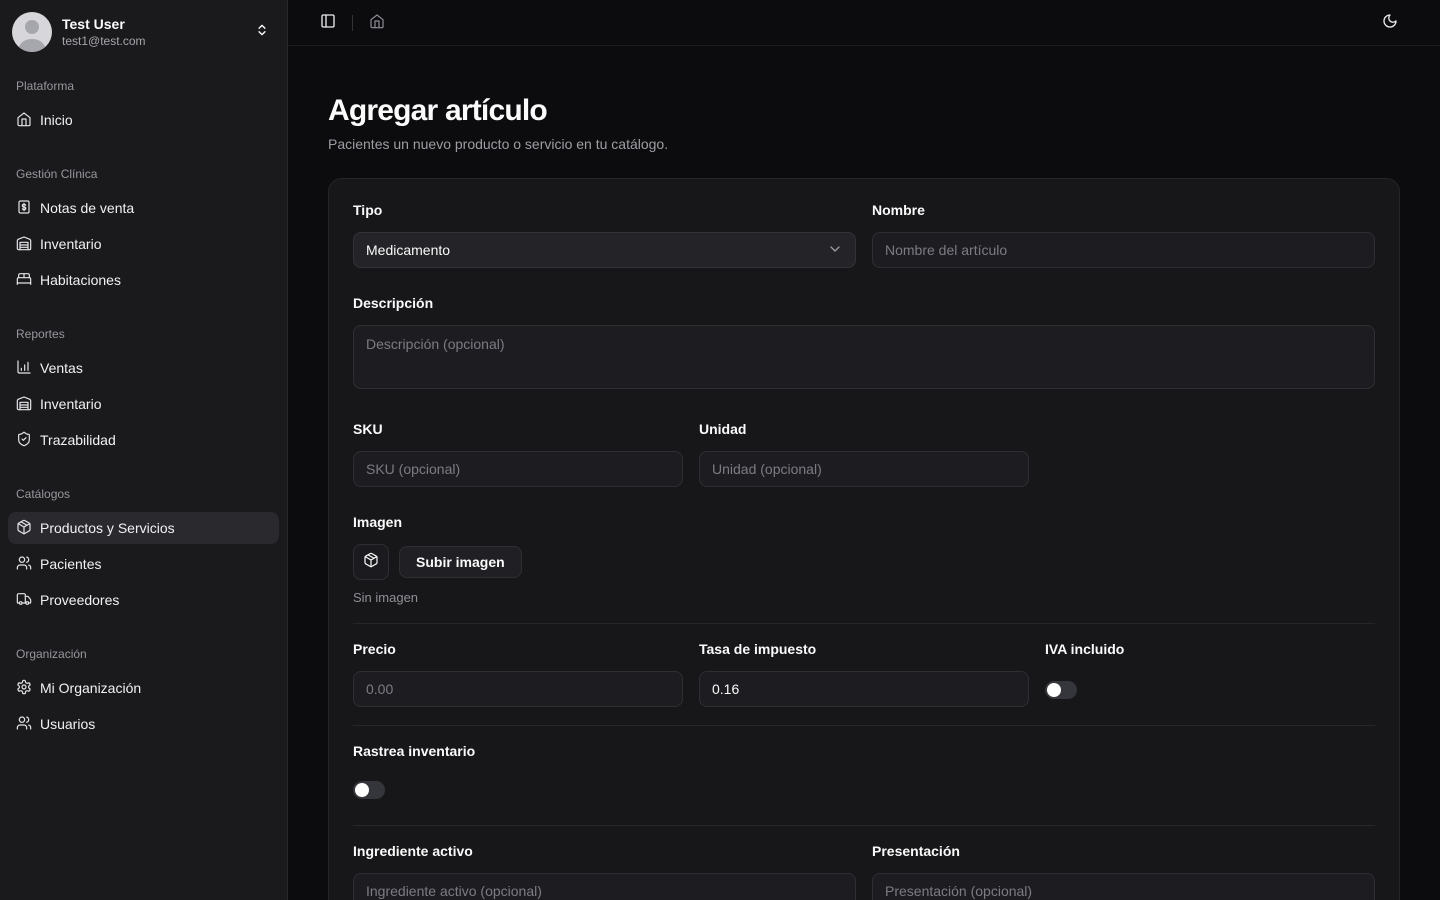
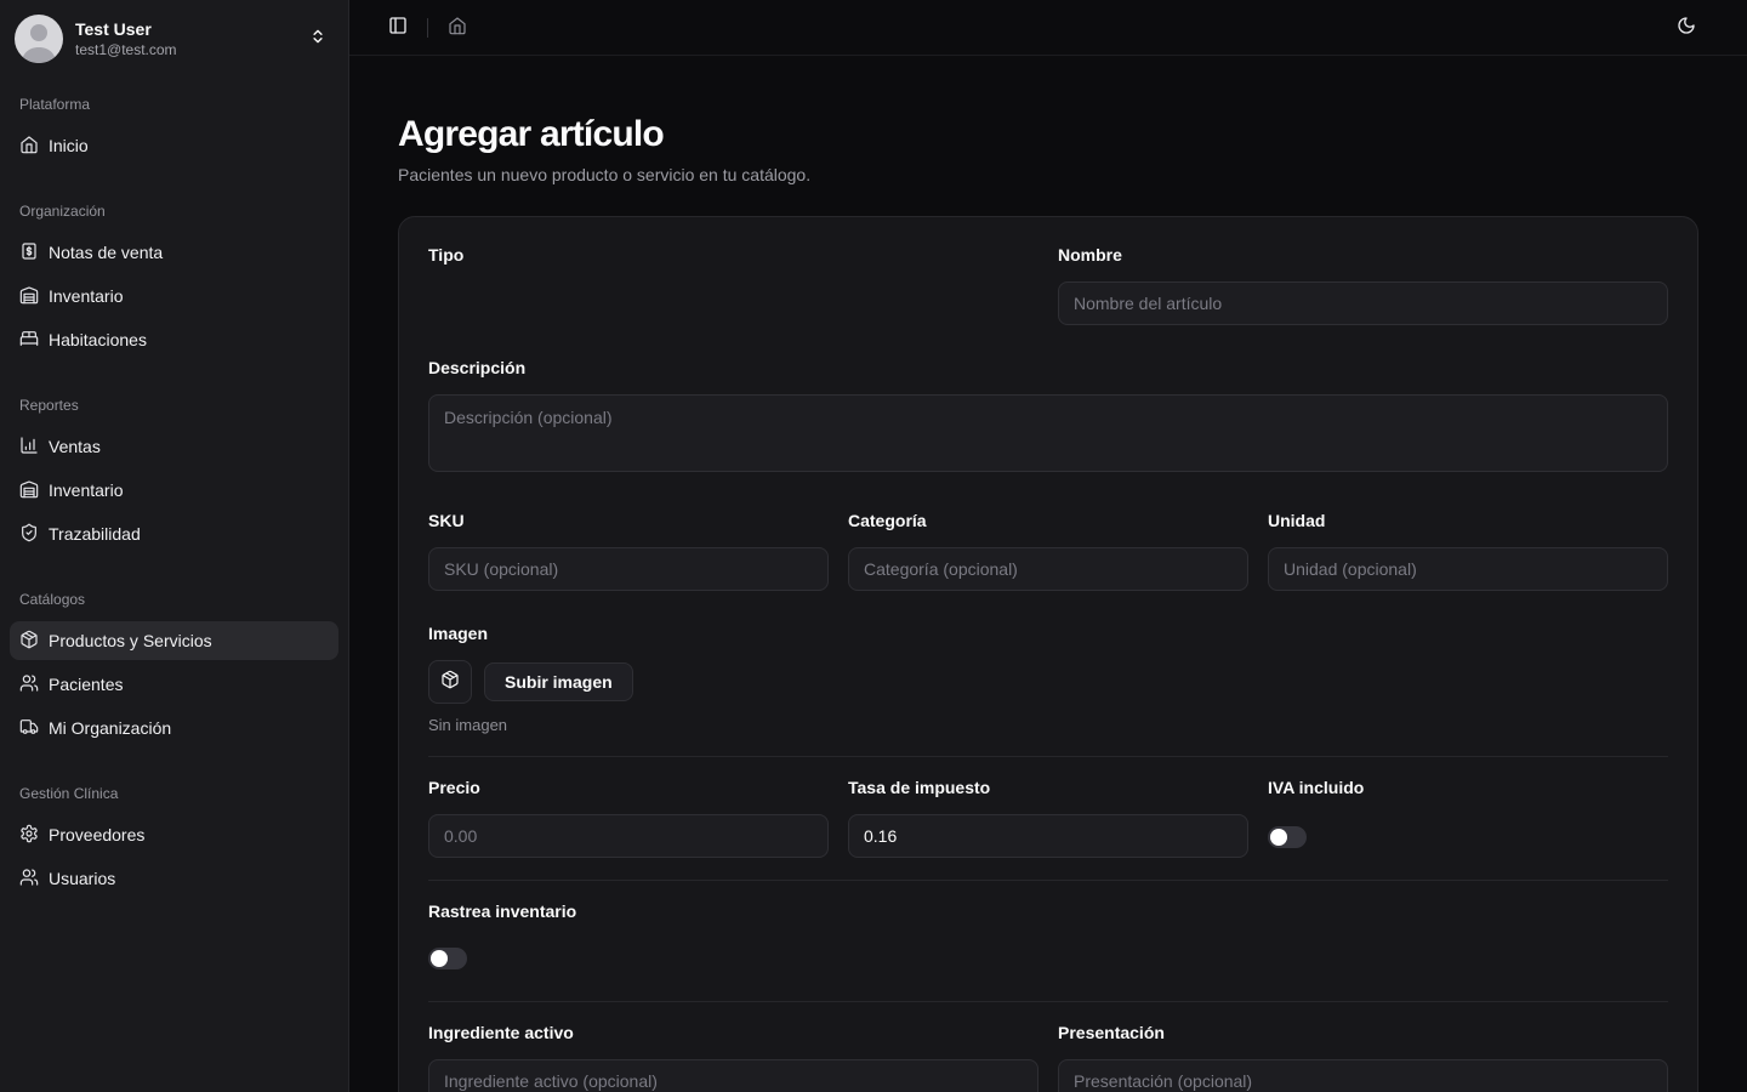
  Test User
  test1@test.com
  Plataforma
  Inicio
- Gestión Clínica
+ Organización
  Notas de venta
  Inventario
  Habitaciones
  Reportes
  Ventas
  Inventario
  Trazabilidad
  Catálogos
  Productos y Servicios
  Pacientes
- Proveedores
+ Mi Organización
- Organización
+ Gestión Clínica
- Mi Organización
+ Proveedores
  Usuarios
  Agregar artículo
  Pacientes un nuevo producto o servicio en tu catálogo.
  Tipo
- Medicamento
  Nombre
  Nombre del artículo
  Descripción
  Descripción (opcional)
  SKU
  SKU (opcional)
+ Categoría
+ Categoría (opcional)
  Unidad
  Unidad (opcional)
  Imagen
  Subir imagen
  Sin imagen
  Precio
  0.00
  Tasa de impuesto
  0.16
  IVA incluido
  Rastrea inventario
  Ingrediente activo
  Ingrediente activo (opcional)
  Presentación
  Presentación (opcional)
